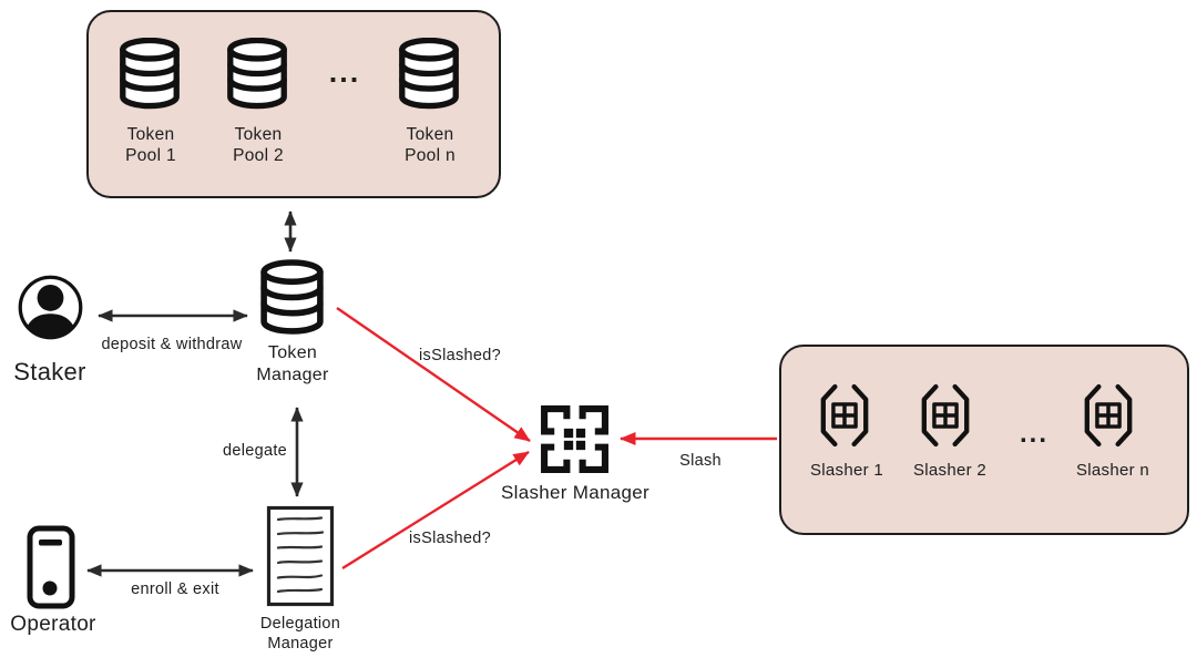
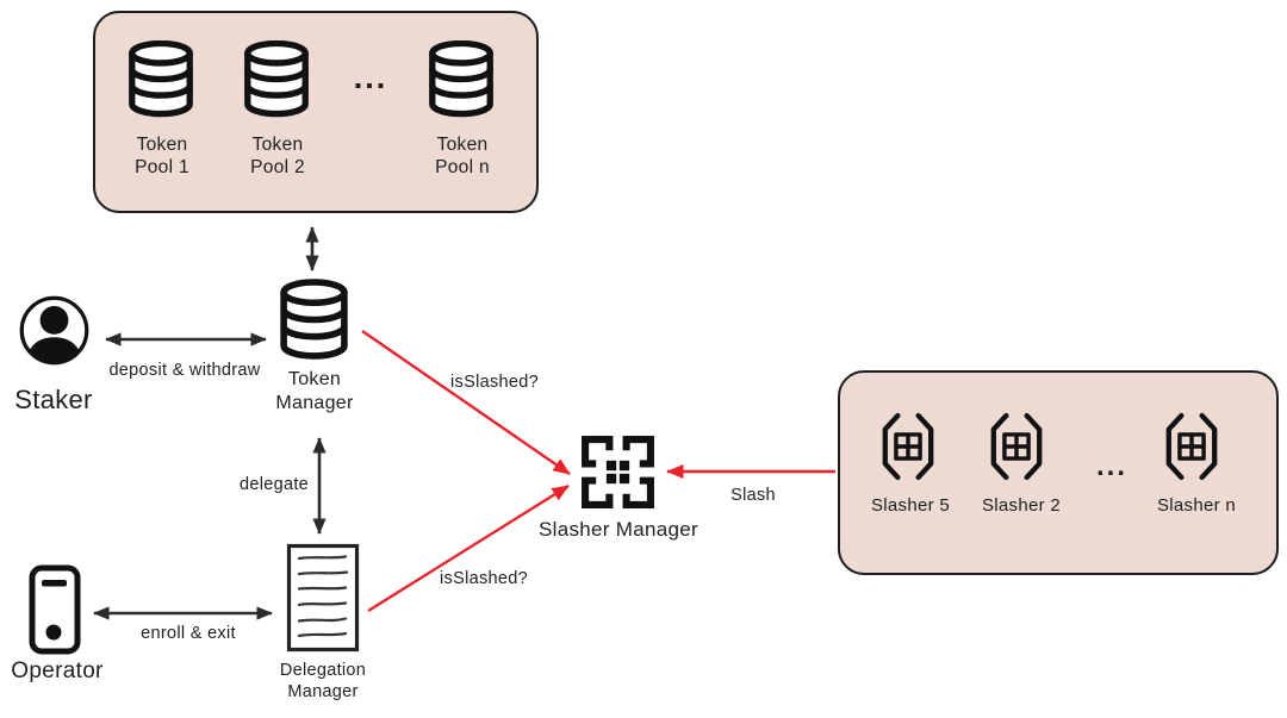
  Token
  Pool 1
  Token
  Pool 2
  Token
  Pool n
  ...
  Staker
  deposit & withdraw
  Token
  Manager
  delegate
  Delegation
  Manager
  Operator
  enroll & exit
  isSlashed?
  isSlashed?
  Slash
  Slasher Manager
- Slasher 1
+ Slasher 5
  Slasher 2
  Slasher n
  ...
